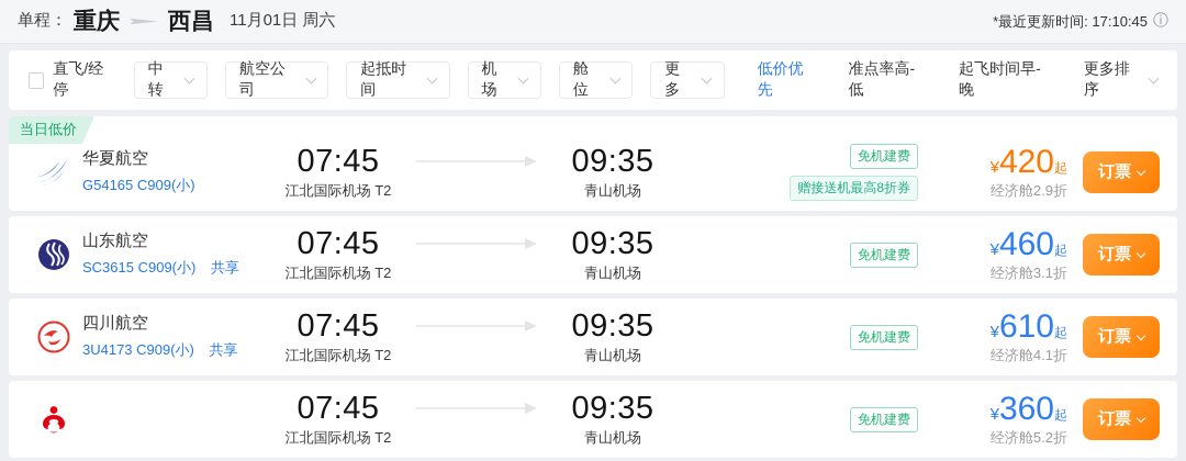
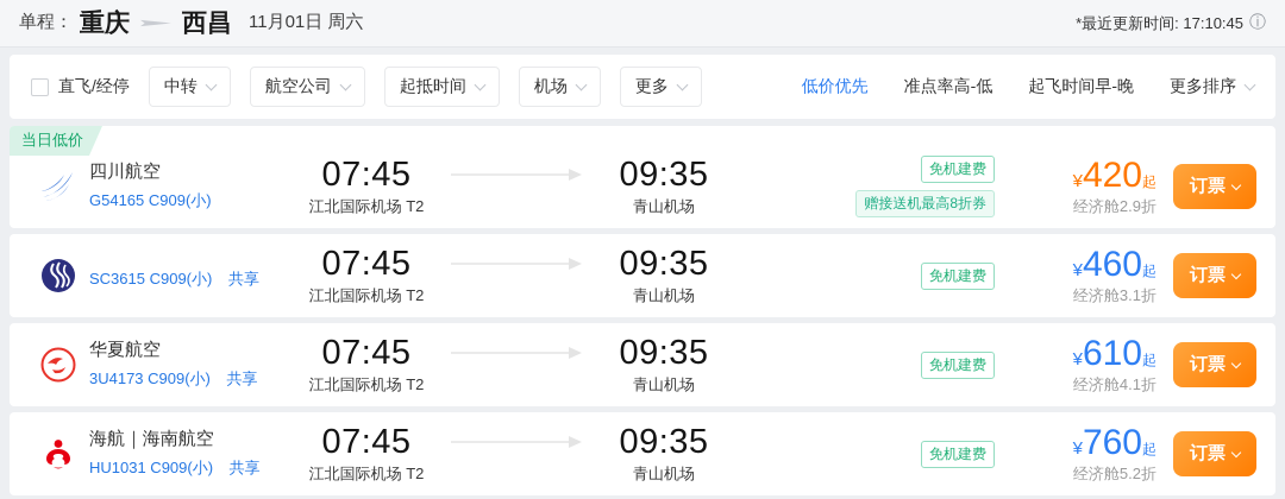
  单程：
  重庆
  西昌
  11月01日 周六
  *最近更新时间: 17:10:45
  ⓘ
  直飞/经停
  中转
  航空公司
  起抵时间
  机场
- 舱位
  更多
  低价优先
  准点率高-低
  起飞时间早-晚
  更多排序
  当日低价
- 华夏航空
+ 四川航空
  G54165 C909(小)
  07:45
  江北国际机场 T2
  09:35
  青山机场
  免机建费
  赠接送机最高8折券
  ¥420起
  经济舱2.9折
  订票
- 山东航空
  SC3615 C909(小) 共享
  07:45
  江北国际机场 T2
  09:35
  青山机场
  免机建费
  ¥460起
  经济舱3.1折
  订票
- 四川航空
+ 华夏航空
  3U4173 C909(小) 共享
  07:45
  江北国际机场 T2
  09:35
  青山机场
  免机建费
  ¥610起
  经济舱4.1折
  订票
+ 海航｜海南航空
+ HU1031 C909(小) 共享
  07:45
  江北国际机场 T2
  09:35
  青山机场
  免机建费
- ¥360起
+ ¥760起
  经济舱5.2折
  订票
